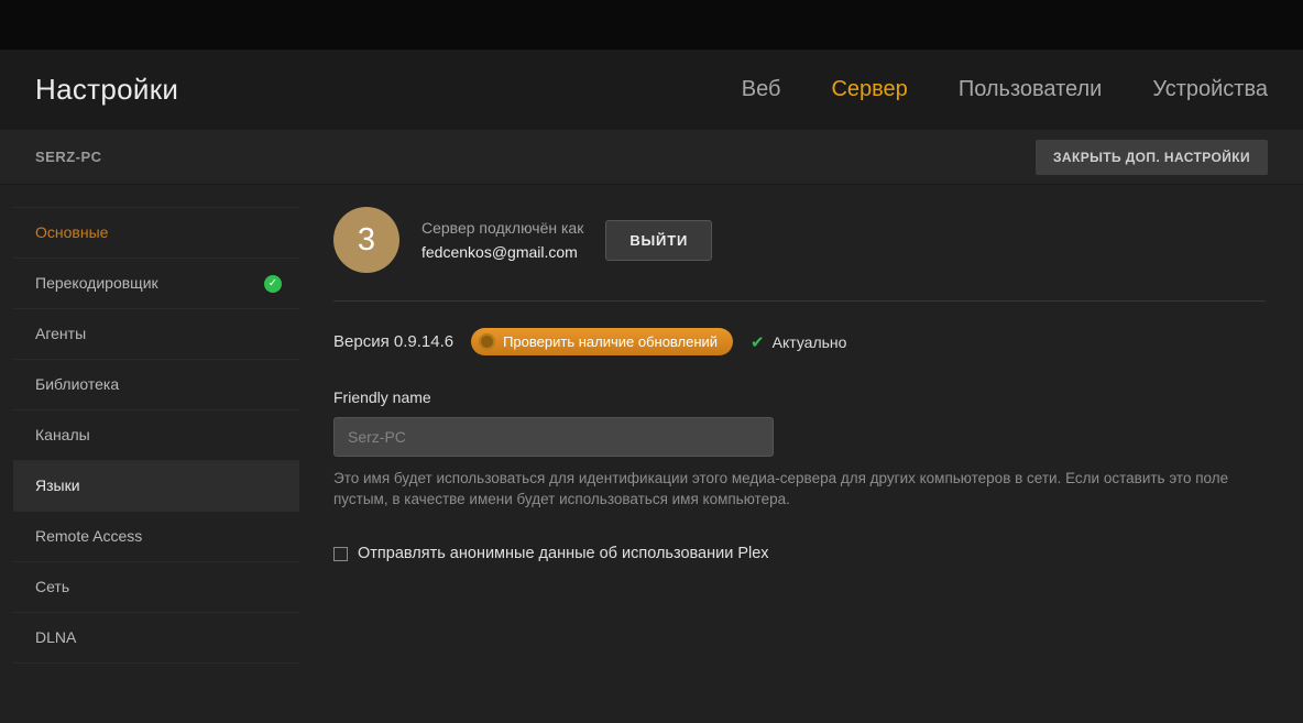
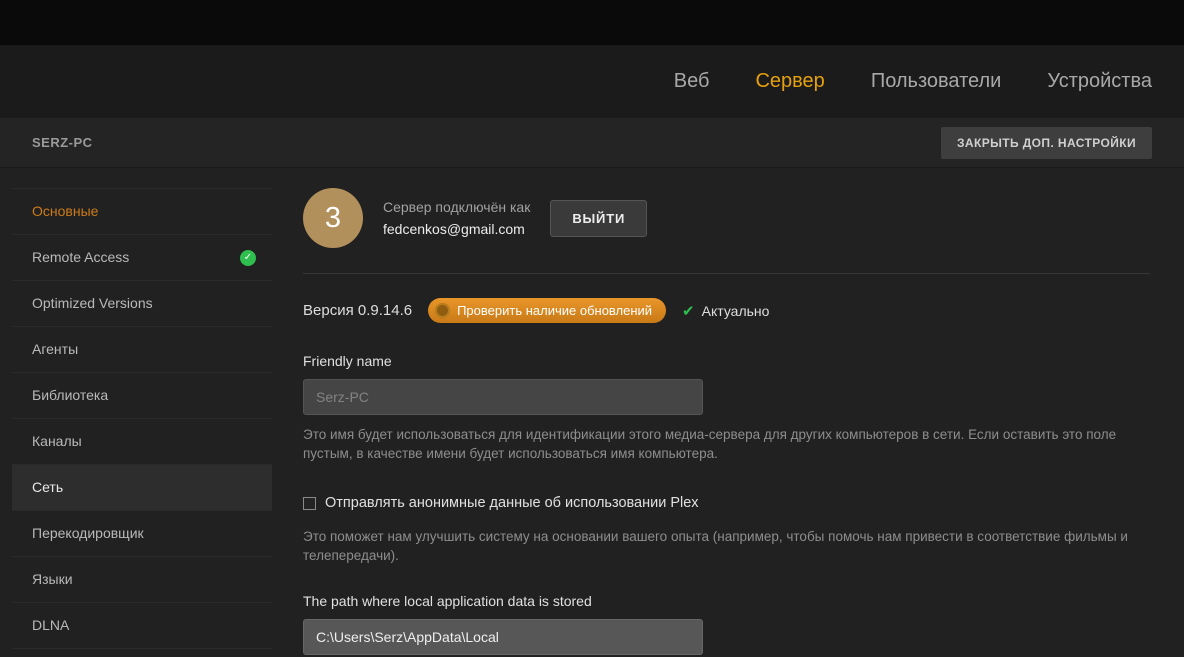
- Настройки
  Веб
  Сервер
  Пользователи
  Устройства
  SERZ-PC
  ЗАКРЫТЬ ДОП. НАСТРОЙКИ
  Основные
- Перекодировщик
+ Remote Access
  ✓
+ Optimized Versions
  Агенты
  Библиотека
  Каналы
- Языки
+ Сеть
- Remote Access
+ Перекодировщик
- Сеть
+ Языки
  DLNA
  3
  Сервер подключён как
  fedcenkos@gmail.com
  ВЫЙТИ
  Версия 0.9.14.6
  Проверить наличие обновлений
  ✔
  Актуально
  Friendly name
  Serz-PC
  Это имя будет использоваться для идентификации этого медиа-сервера для других компьютеров в сети. Если оставить это поле пустым, в качестве имени будет использоваться имя компьютера.
  Отправлять анонимные данные об использовании Plex
+ Это поможет нам улучшить систему на основании вашего опыта (например, чтобы помочь нам привести в соответствие фильмы и телепередачи).
+ The path where local application data is stored
+ C:\Users\Serz\AppData\Local
